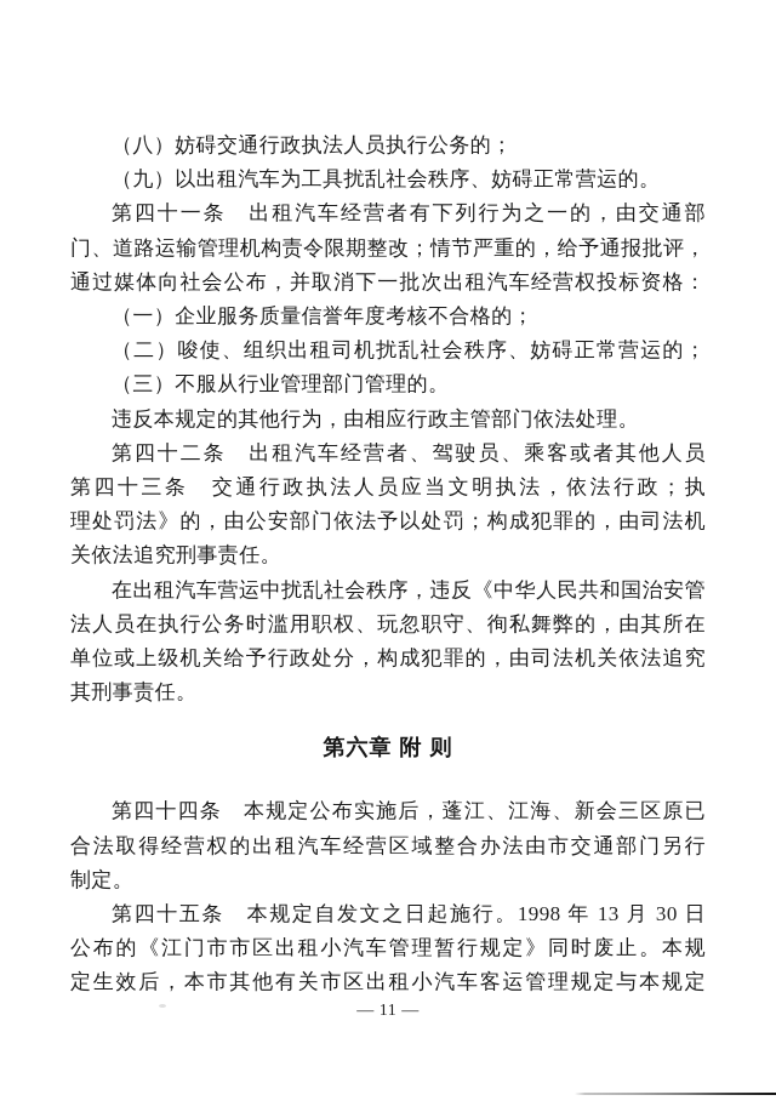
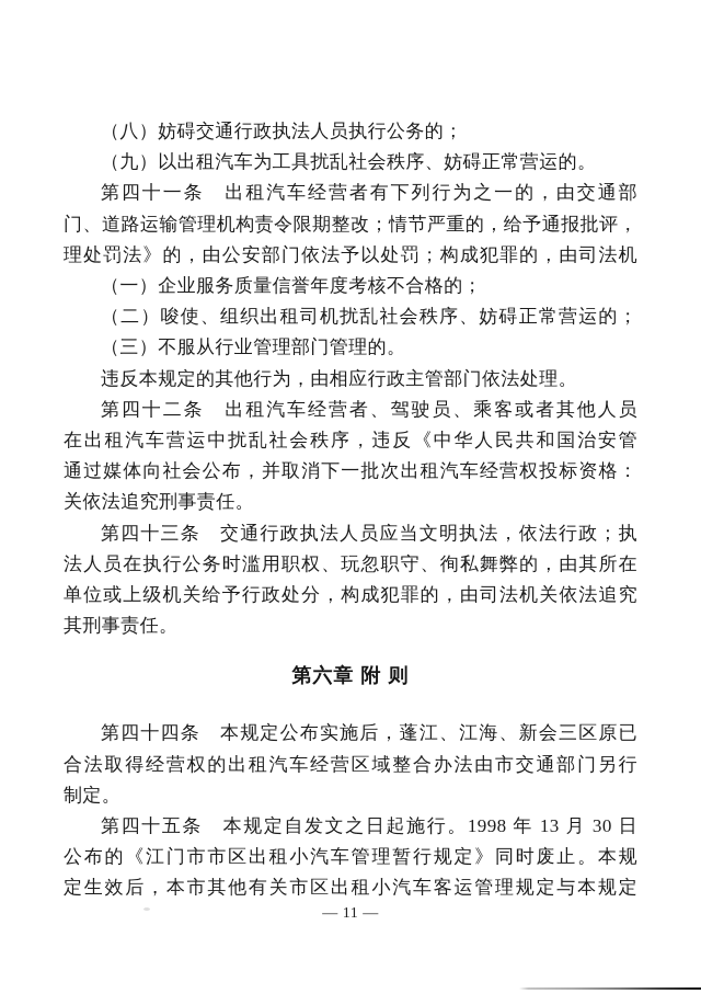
  （八）妨碍交通行政执法人员执行公务的；
  （九）以出租汽车为工具扰乱社会秩序、妨碍正常营运的。
  第四十一条 出租汽车经营者有下列行为之一的，由交通部
  门、道路运输管理机构责令限期整改；情节严重的，给予通报批评，
- 通过媒体向社会公布，并取消下一批次出租汽车经营权投标资格：
+ 理处罚法》的，由公安部门依法予以处罚；构成犯罪的，由司法机
  （一）企业服务质量信誉年度考核不合格的；
  （二）唆使、组织出租司机扰乱社会秩序、妨碍正常营运的；
  （三）不服从行业管理部门管理的。
  违反本规定的其他行为，由相应行政主管部门依法处理。
  第四十二条 出租汽车经营者、驾驶员、乘客或者其他人员
- 第四十三条 交通行政执法人员应当文明执法，依法行政；执
+ 在出租汽车营运中扰乱社会秩序，违反《中华人民共和国治安管
- 理处罚法》的，由公安部门依法予以处罚；构成犯罪的，由司法机
+ 通过媒体向社会公布，并取消下一批次出租汽车经营权投标资格：
  关依法追究刑事责任。
- 在出租汽车营运中扰乱社会秩序，违反《中华人民共和国治安管
+ 第四十三条 交通行政执法人员应当文明执法，依法行政；执
  法人员在执行公务时滥用职权、玩忽职守、徇私舞弊的，由其所在
  单位或上级机关给予行政处分，构成犯罪的，由司法机关依法追究
  其刑事责任。
  第六章 附 则
  第四十四条 本规定公布实施后，蓬江、江海、新会三区原已
  合法取得经营权的出租汽车经营区域整合办法由市交通部门另行
  制定。
  第四十五条 本规定自发文之日起施行。1998 年 13 月 30 日
  公布的《江门市市区出租小汽车管理暂行规定》同时废止。本规
  定生效后，本市其他有关市区出租小汽车客运管理规定与本规定
  — 11 —
